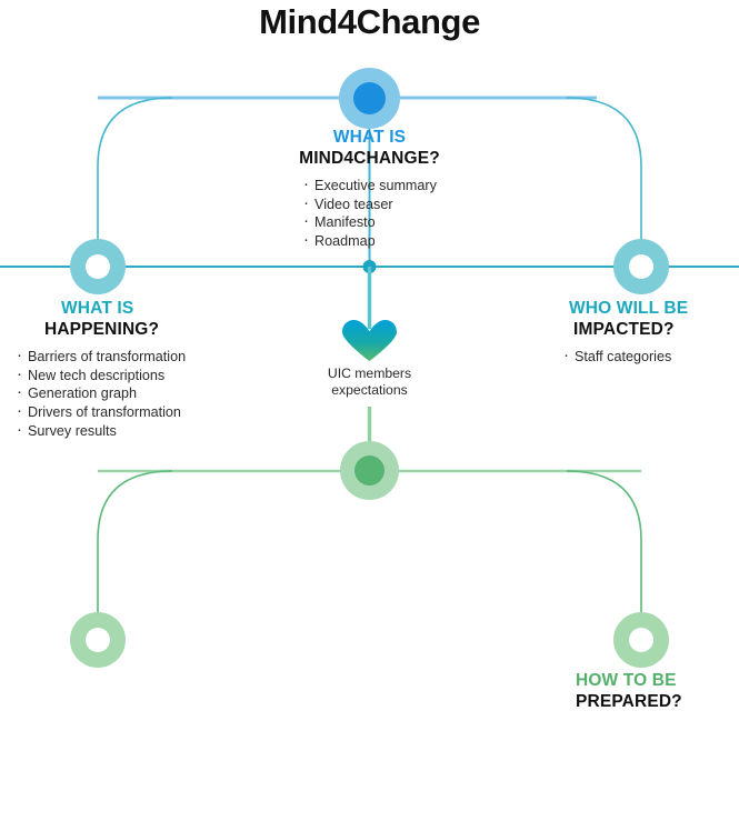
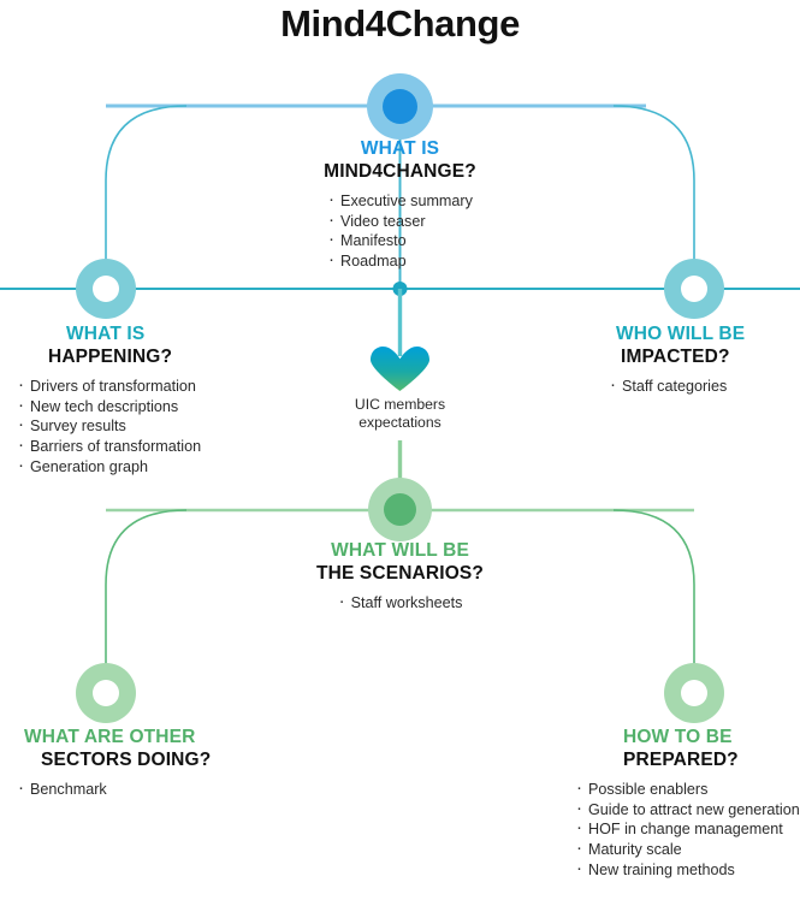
  Mind4Change
  UIC members
  expectations
  WHAT IS
  MIND4CHANGE?
  Executive summary
  Video teaser
  Manifesto
  Roadmap
  WHAT IS
  HAPPENING?
- Barriers of transformation
+ Drivers of transformation
  New tech descriptions
- Generation graph
+ Survey results
- Drivers of transformation
+ Barriers of transformation
- Survey results
+ Generation graph
  WHO WILL BE
  IMPACTED?
  Staff categories
+ WHAT WILL BE
+ THE SCENARIOS?
+ Staff worksheets
+ WHAT ARE OTHER
+ SECTORS DOING?
+ Benchmark
  HOW TO BE
  PREPARED?
+ Possible enablers
+ Guide to attract new generation
+ HOF in change management
+ Maturity scale
+ New training methods
